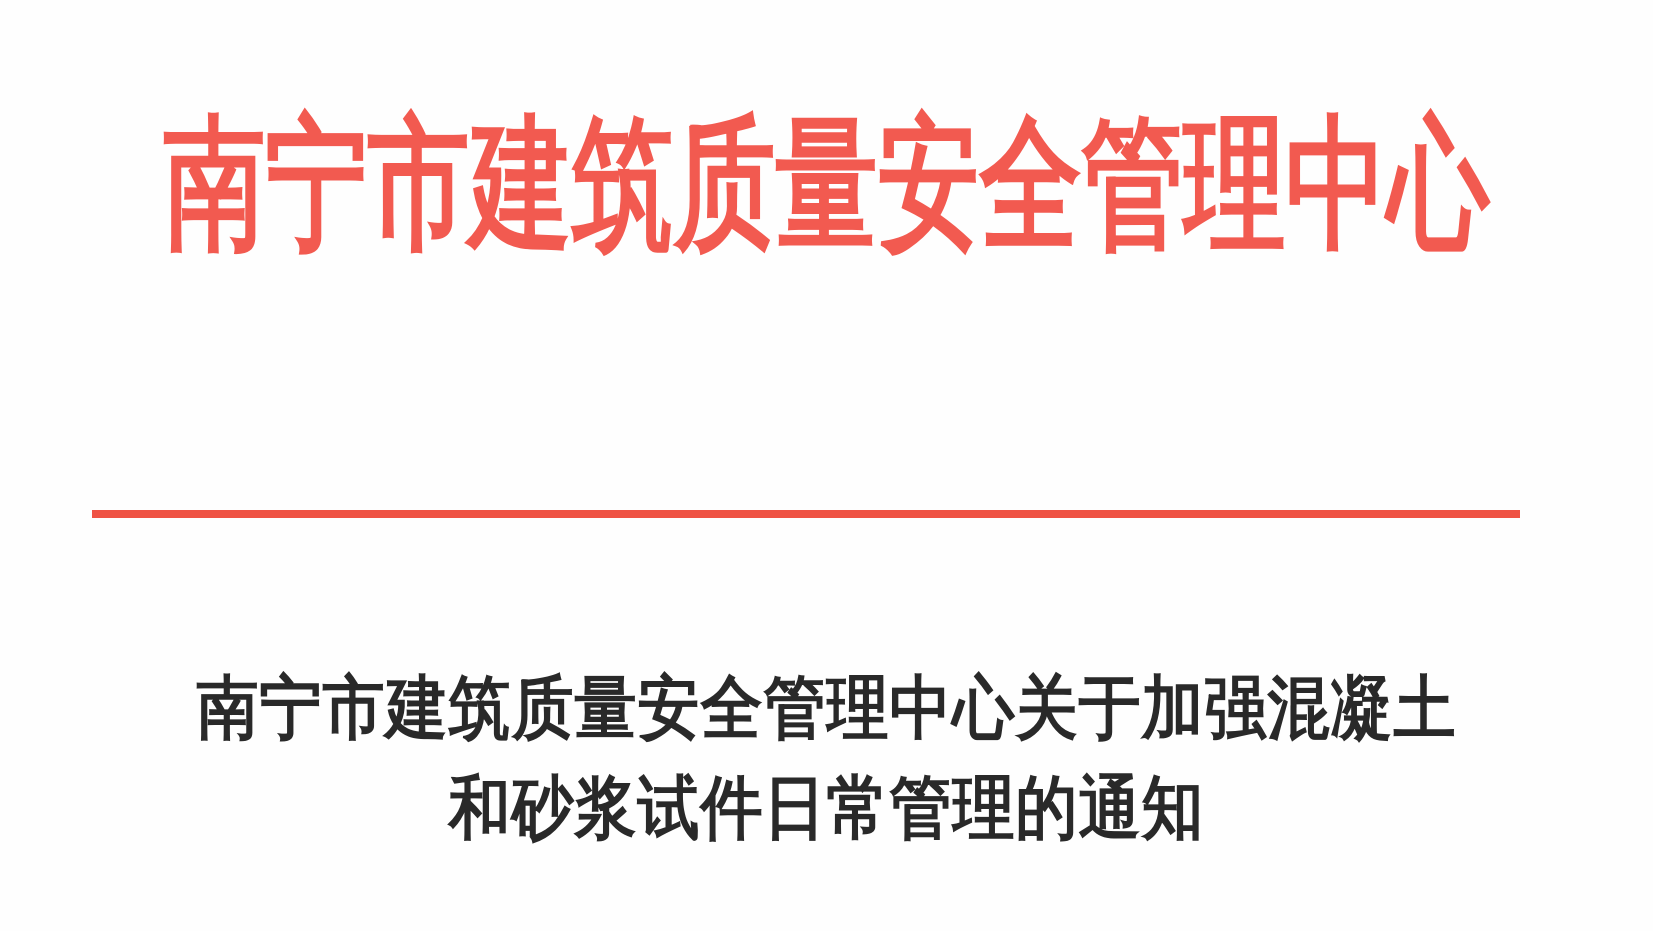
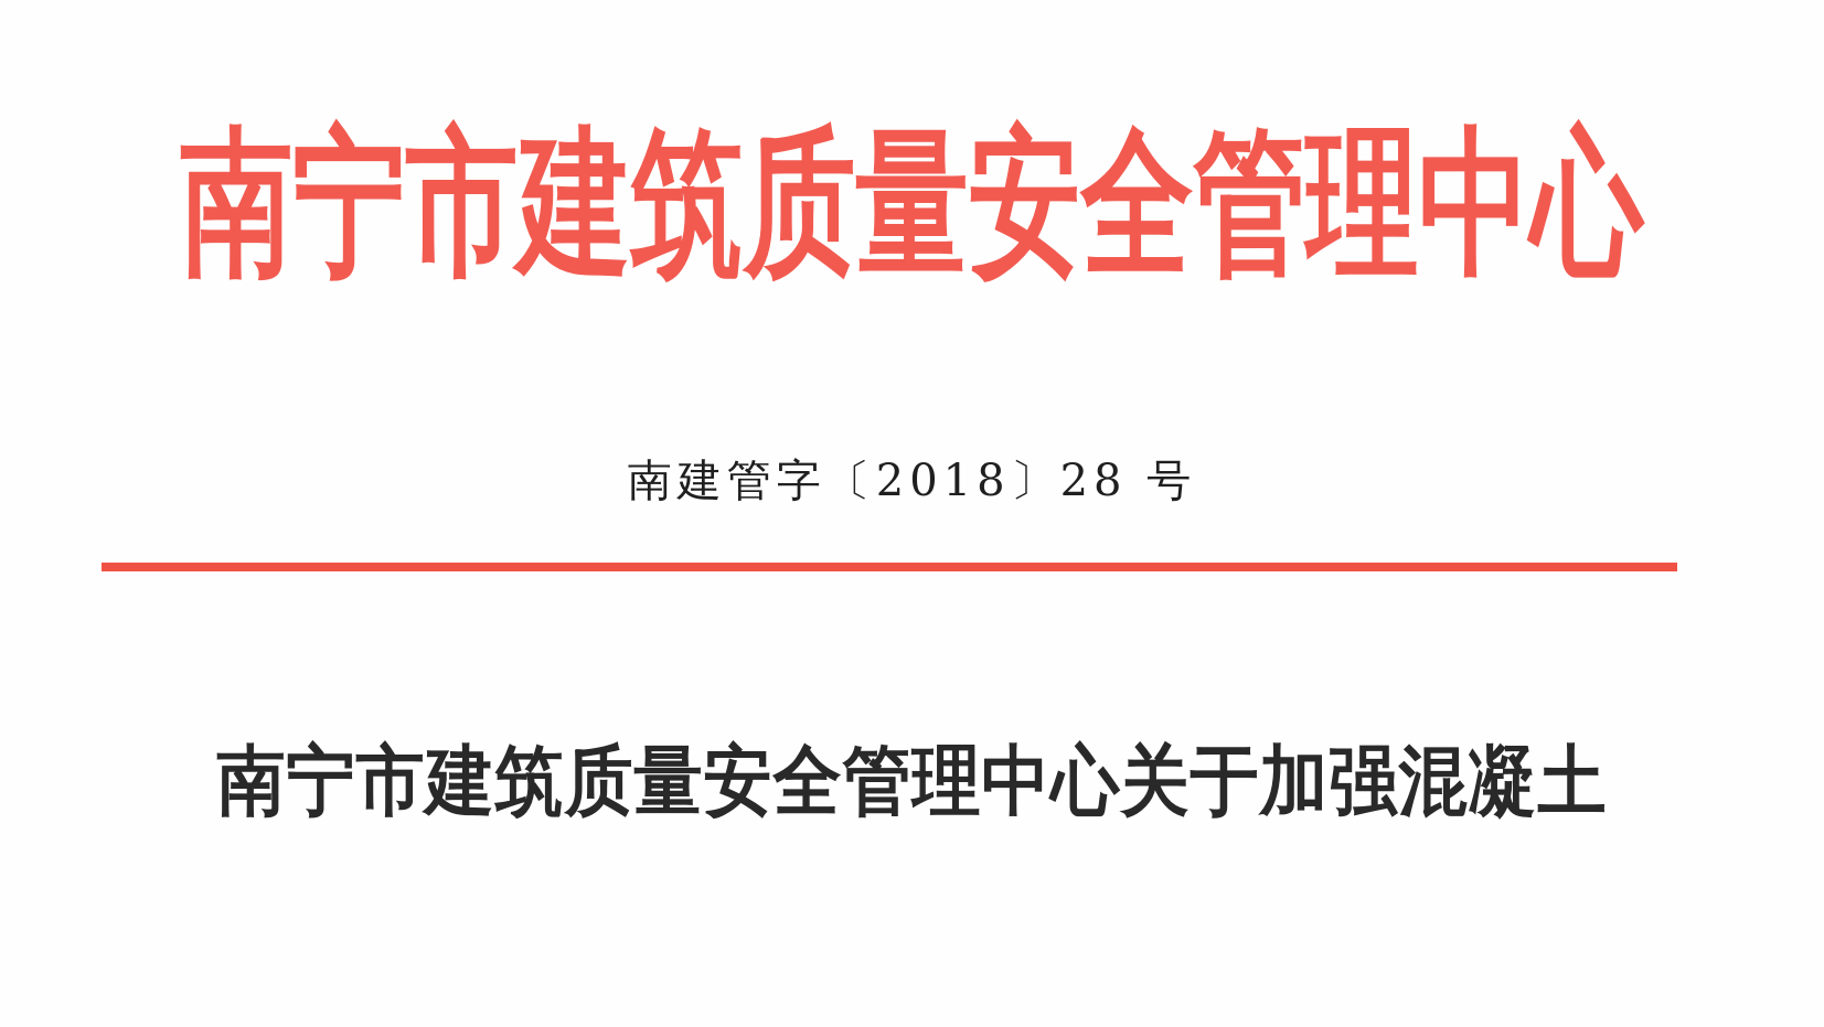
  南宁市建筑质量安全管理中心
+ 南建管字〔2018〕28 号
  南宁市建筑质量安全管理中心关于加强混凝土
- 和砂浆试件日常管理的通知
